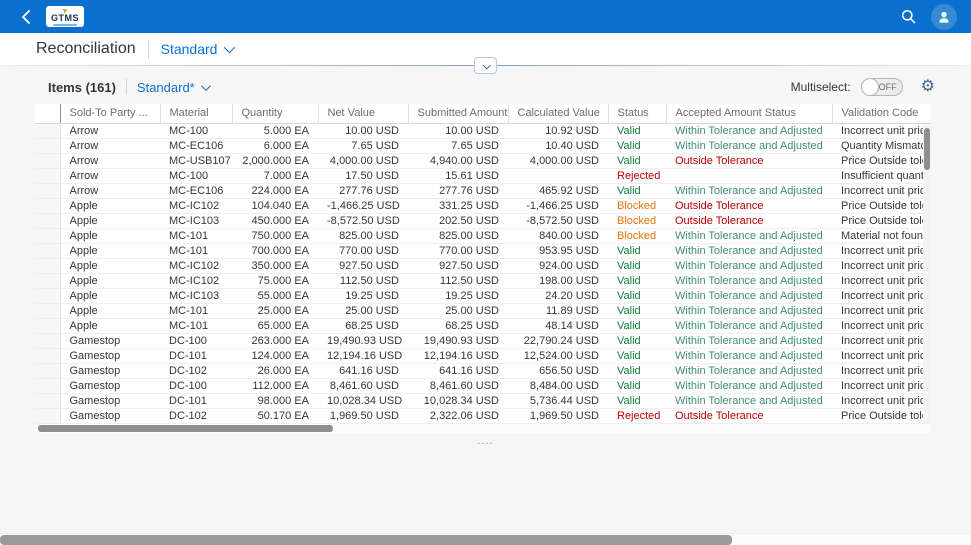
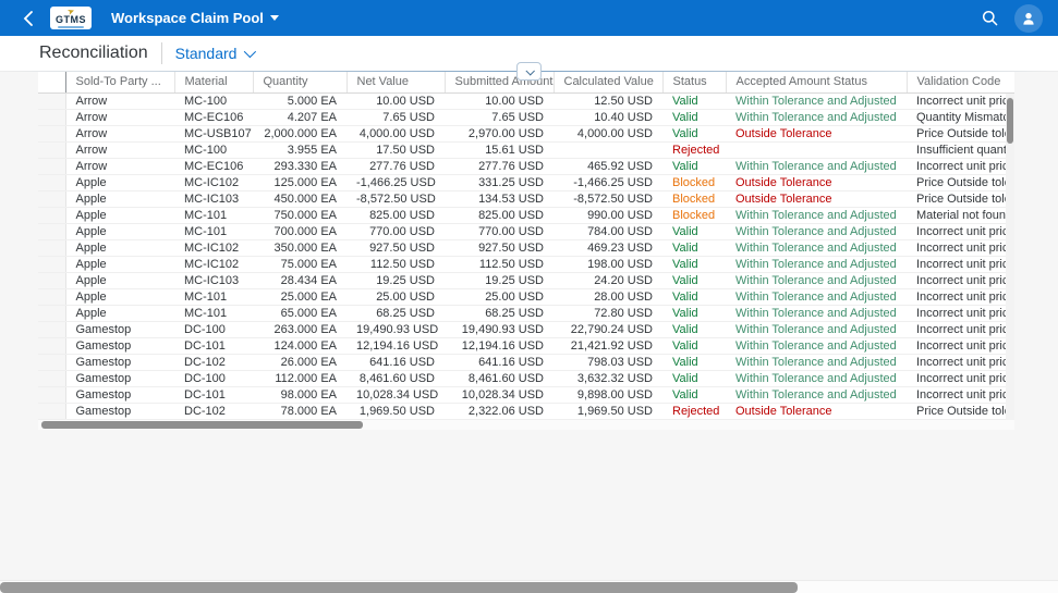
  GTMS
+ Workspace Claim Pool
  Reconciliation
  Standard
- Items (161)
- Standard*
- Multiselect:
- OFF
- ⚙
  	Sold-To Party ...	Material	Quantity	Net Value	Submitted Amount	Calculated Value	Status	Accepted Amount Status	Validation Code
- 	Arrow	MC-100	5.000 EA	10.00 USD	10.00 USD	10.92 USD	Valid	Within Tolerance and Adjusted	Incorrect unit pri
+ 	Arrow	MC-100	5.000 EA	10.00 USD	10.00 USD	12.50 USD	Valid	Within Tolerance and Adjusted	Incorrect unit pri
- 	Arrow	MC-EC106	6.000 EA	7.65 USD	7.65 USD	10.40 USD	Valid	Within Tolerance and Adjusted	Quantity Mismat
+ 	Arrow	MC-EC106	4.207 EA	7.65 USD	7.65 USD	10.40 USD	Valid	Within Tolerance and Adjusted	Quantity Mismat
- 	Arrow	MC-USB107	2,000.000 EA	4,000.00 USD	4,940.00 USD	4,000.00 USD	Valid	Outside Tolerance	Price Outside tol
+ 	Arrow	MC-USB107	2,000.000 EA	4,000.00 USD	2,970.00 USD	4,000.00 USD	Valid	Outside Tolerance	Price Outside tol
- 	Arrow	MC-100	7.000 EA	17.50 USD	15.61 USD		Rejected		Insufficient quan
+ 	Arrow	MC-100	3.955 EA	17.50 USD	15.61 USD		Rejected		Insufficient quan
- 	Arrow	MC-EC106	224.000 EA	277.76 USD	277.76 USD	465.92 USD	Valid	Within Tolerance and Adjusted	Incorrect unit pri
+ 	Arrow	MC-EC106	293.330 EA	277.76 USD	277.76 USD	465.92 USD	Valid	Within Tolerance and Adjusted	Incorrect unit pri
- 	Apple	MC-IC102	104.040 EA	-1,466.25 USD	331.25 USD	-1,466.25 USD	Blocked	Outside Tolerance	Price Outside tol
+ 	Apple	MC-IC102	125.000 EA	-1,466.25 USD	331.25 USD	-1,466.25 USD	Blocked	Outside Tolerance	Price Outside tol
- 	Apple	MC-IC103	450.000 EA	-8,572.50 USD	202.50 USD	-8,572.50 USD	Blocked	Outside Tolerance	Price Outside tol
+ 	Apple	MC-IC103	450.000 EA	-8,572.50 USD	134.53 USD	-8,572.50 USD	Blocked	Outside Tolerance	Price Outside tol
- 	Apple	MC-101	750.000 EA	825.00 USD	825.00 USD	840.00 USD	Blocked	Within Tolerance and Adjusted	Material not foun
+ 	Apple	MC-101	750.000 EA	825.00 USD	825.00 USD	990.00 USD	Blocked	Within Tolerance and Adjusted	Material not foun
- 	Apple	MC-101	700.000 EA	770.00 USD	770.00 USD	953.95 USD	Valid	Within Tolerance and Adjusted	Incorrect unit pri
+ 	Apple	MC-101	700.000 EA	770.00 USD	770.00 USD	784.00 USD	Valid	Within Tolerance and Adjusted	Incorrect unit pri
- 	Apple	MC-IC102	350.000 EA	927.50 USD	927.50 USD	924.00 USD	Valid	Within Tolerance and Adjusted	Incorrect unit pri
+ 	Apple	MC-IC102	350.000 EA	927.50 USD	927.50 USD	469.23 USD	Valid	Within Tolerance and Adjusted	Incorrect unit pri
  	Apple	MC-IC102	75.000 EA	112.50 USD	112.50 USD	198.00 USD	Valid	Within Tolerance and Adjusted	Incorrect unit pri
- 	Apple	MC-IC103	55.000 EA	19.25 USD	19.25 USD	24.20 USD	Valid	Within Tolerance and Adjusted	Incorrect unit pri
+ 	Apple	MC-IC103	28.434 EA	19.25 USD	19.25 USD	24.20 USD	Valid	Within Tolerance and Adjusted	Incorrect unit pri
- 	Apple	MC-101	25.000 EA	25.00 USD	25.00 USD	11.89 USD	Valid	Within Tolerance and Adjusted	Incorrect unit pri
+ 	Apple	MC-101	25.000 EA	25.00 USD	25.00 USD	28.00 USD	Valid	Within Tolerance and Adjusted	Incorrect unit pri
- 	Apple	MC-101	65.000 EA	68.25 USD	68.25 USD	48.14 USD	Valid	Within Tolerance and Adjusted	Incorrect unit pri
+ 	Apple	MC-101	65.000 EA	68.25 USD	68.25 USD	72.80 USD	Valid	Within Tolerance and Adjusted	Incorrect unit pri
  	Gamestop	DC-100	263.000 EA	19,490.93 USD	19,490.93 USD	22,790.24 USD	Valid	Within Tolerance and Adjusted	Incorrect unit pri
- 	Gamestop	DC-101	124.000 EA	12,194.16 USD	12,194.16 USD	12,524.00 USD	Valid	Within Tolerance and Adjusted	Incorrect unit pri
+ 	Gamestop	DC-101	124.000 EA	12,194.16 USD	12,194.16 USD	21,421.92 USD	Valid	Within Tolerance and Adjusted	Incorrect unit pri
- 	Gamestop	DC-102	26.000 EA	641.16 USD	641.16 USD	656.50 USD	Valid	Within Tolerance and Adjusted	Incorrect unit pri
+ 	Gamestop	DC-102	26.000 EA	641.16 USD	641.16 USD	798.03 USD	Valid	Within Tolerance and Adjusted	Incorrect unit pri
- 	Gamestop	DC-100	112.000 EA	8,461.60 USD	8,461.60 USD	8,484.00 USD	Valid	Within Tolerance and Adjusted	Incorrect unit pri
+ 	Gamestop	DC-100	112.000 EA	8,461.60 USD	8,461.60 USD	3,632.32 USD	Valid	Within Tolerance and Adjusted	Incorrect unit pri
- 	Gamestop	DC-101	98.000 EA	10,028.34 USD	10,028.34 USD	5,736.44 USD	Valid	Within Tolerance and Adjusted	Incorrect unit pri
+ 	Gamestop	DC-101	98.000 EA	10,028.34 USD	10,028.34 USD	9,898.00 USD	Valid	Within Tolerance and Adjusted	Incorrect unit pri
- 	Gamestop	DC-102	50.170 EA	1,969.50 USD	2,322.06 USD	1,969.50 USD	Rejected	Outside Tolerance	Price Outside tol
+ 	Gamestop	DC-102	78.000 EA	1,969.50 USD	2,322.06 USD	1,969.50 USD	Rejected	Outside Tolerance	Price Outside tol
- ....
